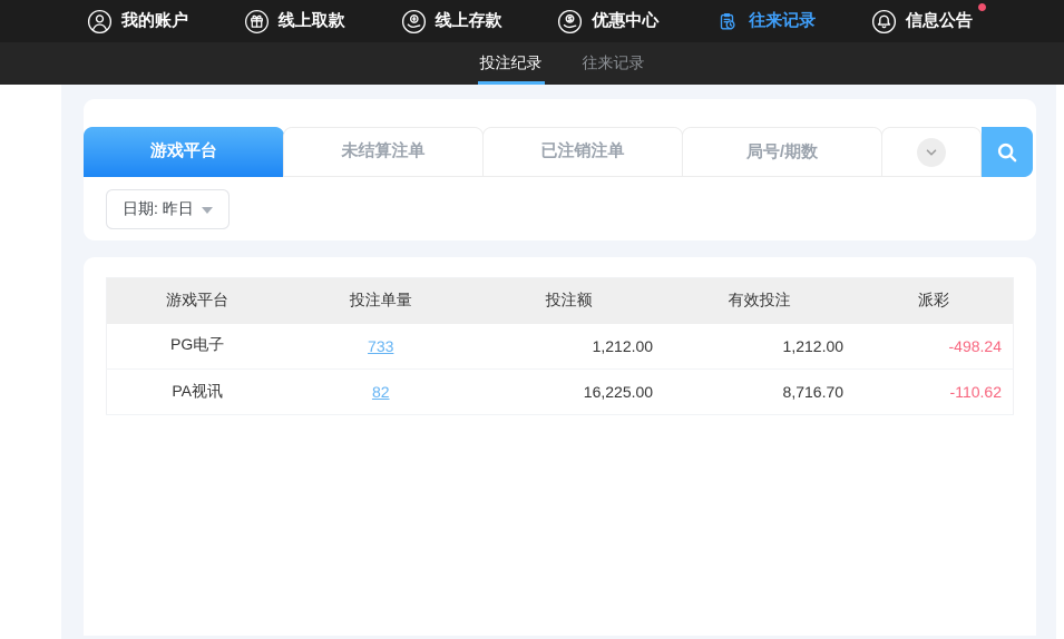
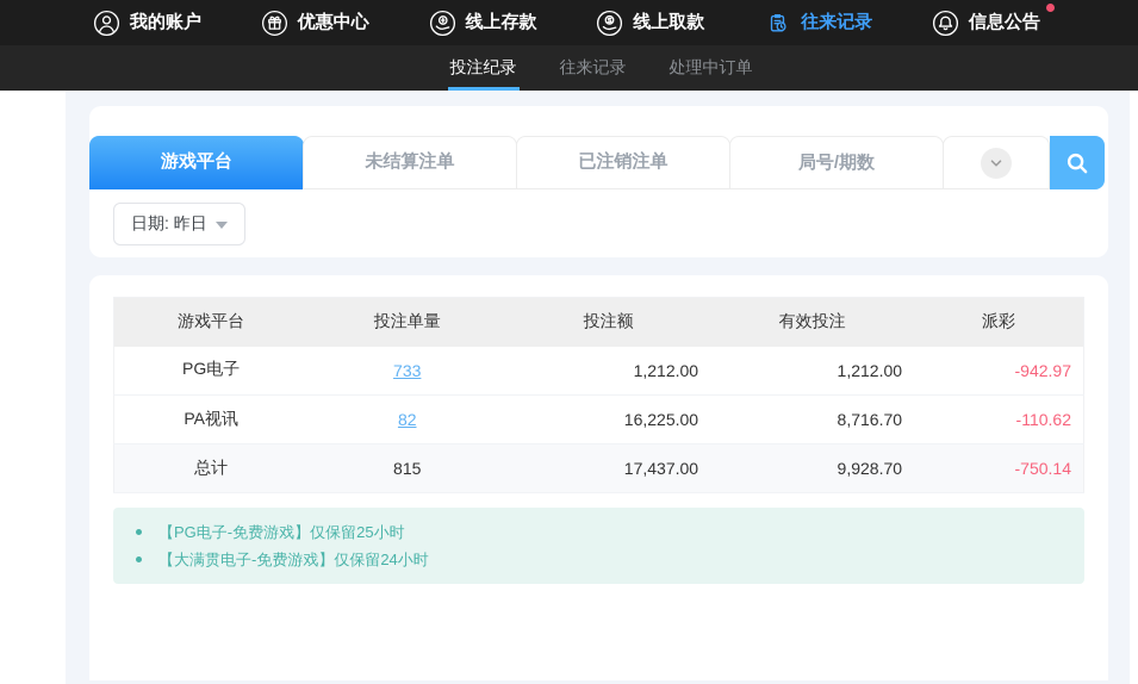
  我的账户
- 线上取款
+ 优惠中心
  线上存款
- 优惠中心
+ 线上取款
  往来记录
  信息公告
  投注纪录
  往来记录
+ 处理中订单
  游戏平台
  未结算注单
  已注销注单
  局号/期数
  日期: 昨日
  游戏平台	投注单量	投注额	有效投注	派彩
- PG电子	733	1,212.00	1,212.00	-498.24
+ PG电子	733	1,212.00	1,212.00	-942.97
  PA视讯	82	16,225.00	8,716.70	-110.62
+ 总计	815	17,437.00	9,928.70	-750.14
+ 【PG电子-免费游戏】仅保留25小时
+ 【大满贯电子-免费游戏】仅保留24小时
